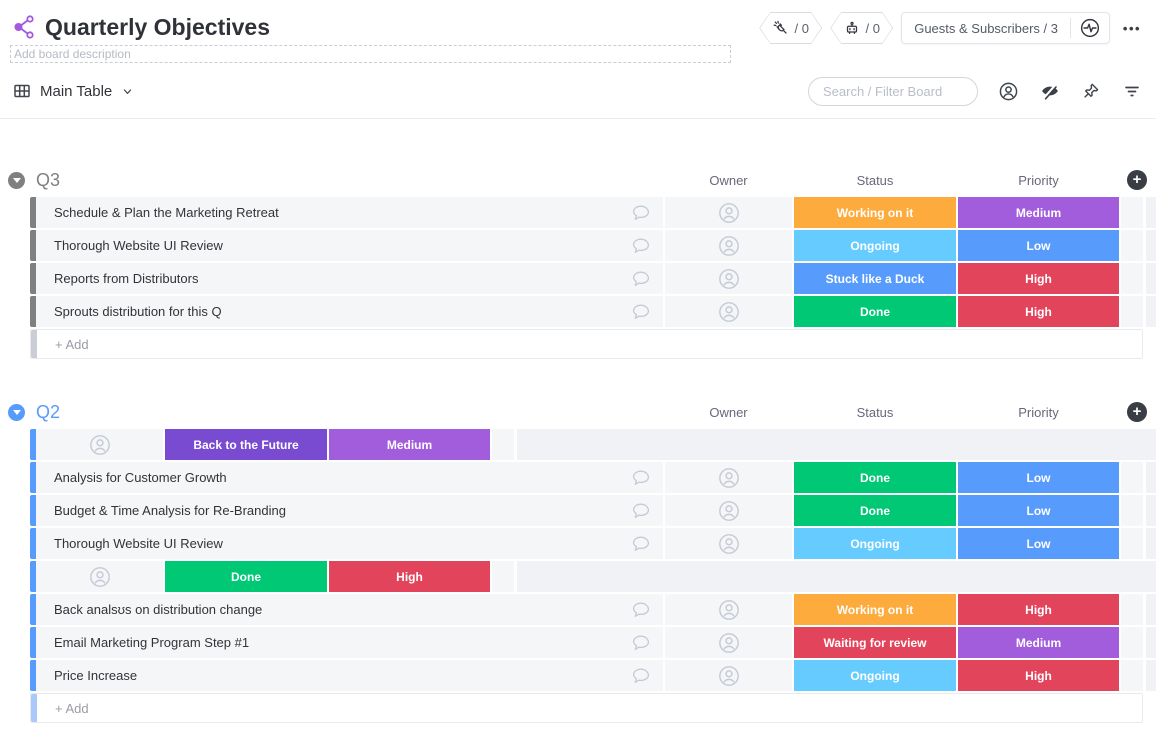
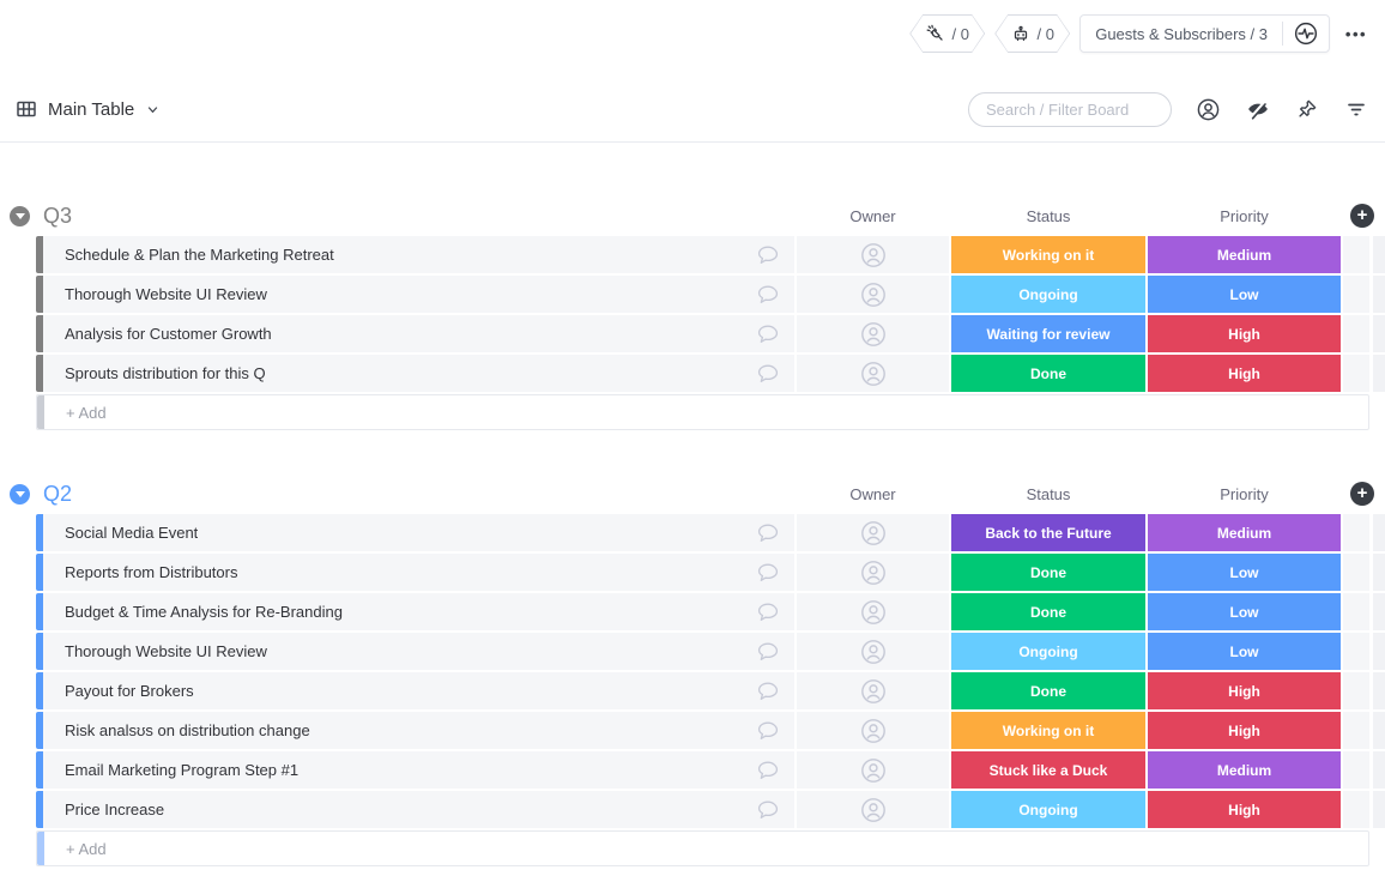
- Quarterly Objectives
- Add board description
  / 0
  / 0
  Guests & Subscribers / 3
  •••
  Main Table
  Search / Filter Board
  Q3
  Owner
  Status
  Priority
  +
  Schedule & Plan the Marketing Retreat
  Working on it
  Medium
  Thorough Website UI Review
  Ongoing
  Low
- Reports from Distributors
+ Analysis for Customer Growth
- Stuck like a Duck
+ Waiting for review
  High
  Sprouts distribution for this Q
  Done
  High
  + Add
  Q2
  Owner
  Status
  Priority
  +
+ Social Media Event
  Back to the Future
  Medium
- Analysis for Customer Growth
+ Reports from Distributors
  Done
  Low
  Budget & Time Analysis for Re-Branding
  Done
  Low
  Thorough Website UI Review
  Ongoing
  Low
+ Payout for Brokers
  Done
  High
- Back analsʊs on distribution change
+ Risk analsʊs on distribution change
  Working on it
  High
  Email Marketing Program Step #1
- Waiting for review
+ Stuck like a Duck
  Medium
  Price Increase
  Ongoing
  High
  + Add
